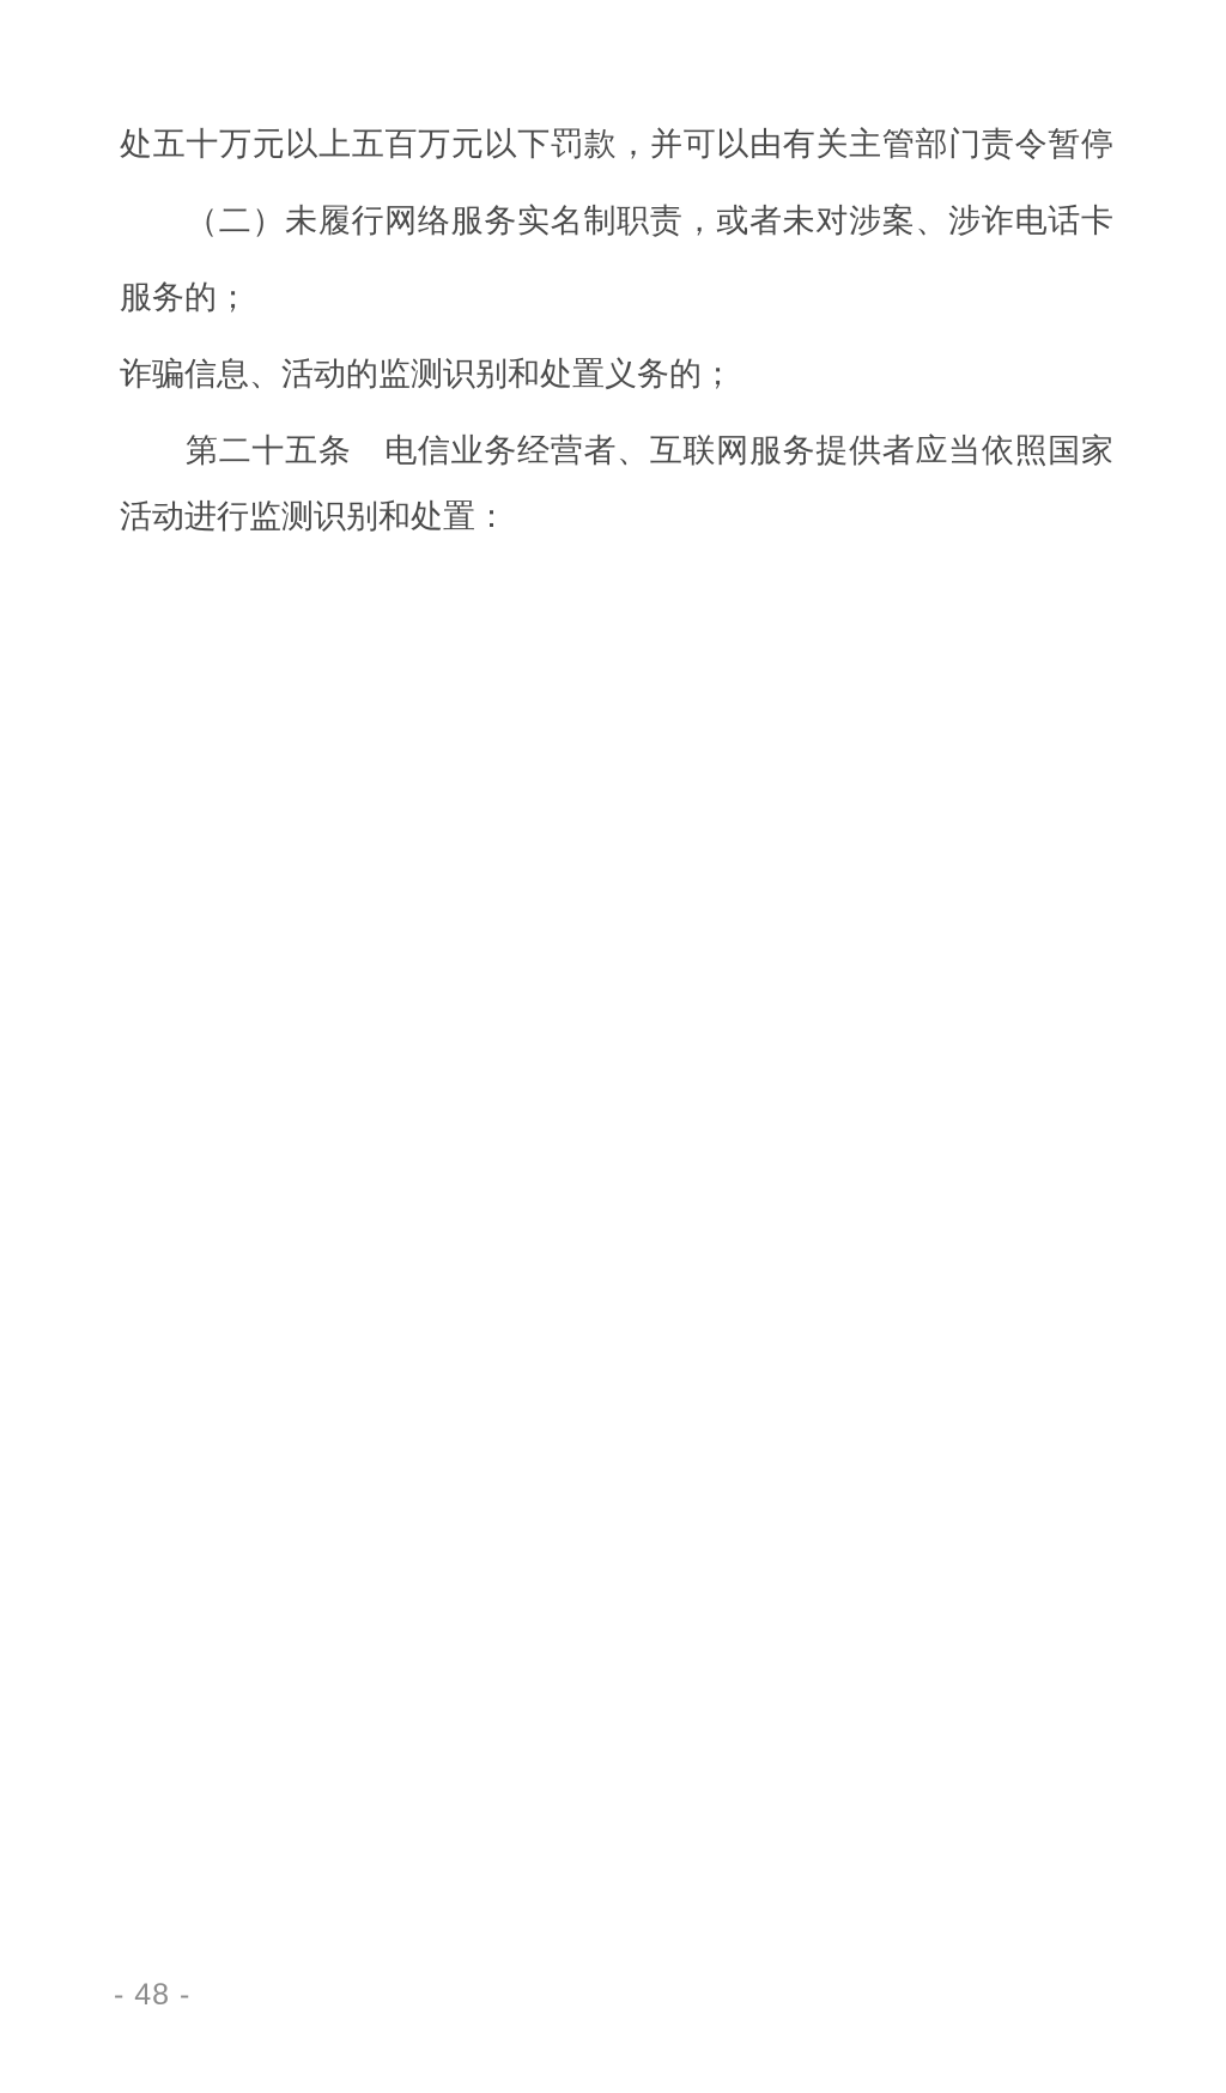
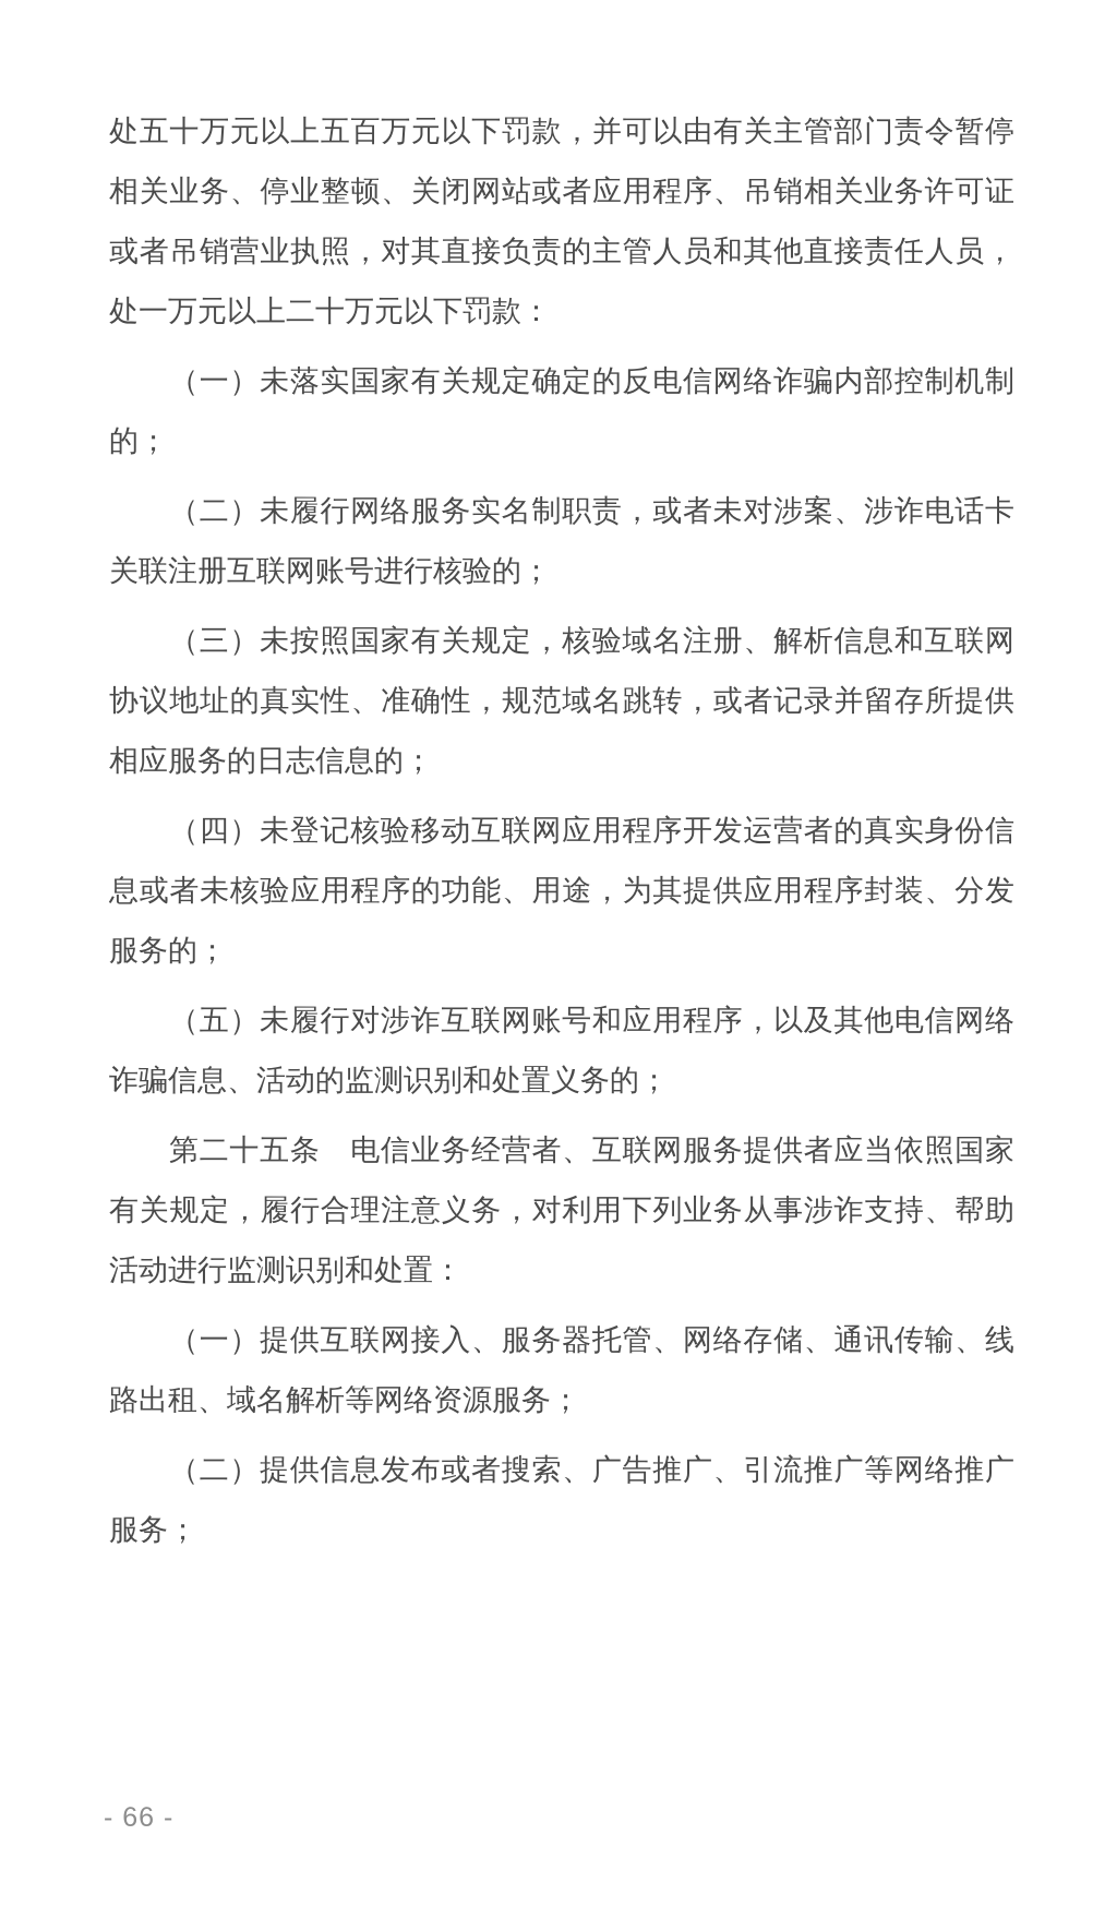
  处五十万元以上五百万元以下罚款，并可以由有关主管部门责令暂停
+ 相关业务、停业整顿、关闭网站或者应用程序、吊销相关业务许可证
+ 或者吊销营业执照，对其直接负责的主管人员和其他直接责任人员，
+ 处一万元以上二十万元以下罚款：
+ （一）未落实国家有关规定确定的反电信网络诈骗内部控制机制
+ 的；
  （二）未履行网络服务实名制职责，或者未对涉案、涉诈电话卡
+ 关联注册互联网账号进行核验的；
+ （三）未按照国家有关规定，核验域名注册、解析信息和互联网
+ 协议地址的真实性、准确性，规范域名跳转，或者记录并留存所提供
+ 相应服务的日志信息的；
+ （四）未登记核验移动互联网应用程序开发运营者的真实身份信
+ 息或者未核验应用程序的功能、用途，为其提供应用程序封装、分发
  服务的；
+ （五）未履行对涉诈互联网账号和应用程序，以及其他电信网络
  诈骗信息、活动的监测识别和处置义务的；
  第二十五条 电信业务经营者、互联网服务提供者应当依照国家
+ 有关规定，履行合理注意义务，对利用下列业务从事涉诈支持、帮助
  活动进行监测识别和处置：
+ （一）提供互联网接入、服务器托管、网络存储、通讯传输、线
+ 路出租、域名解析等网络资源服务；
+ （二）提供信息发布或者搜索、广告推广、引流推广等网络推广
+ 服务；
- - 48 -
+ - 66 -
